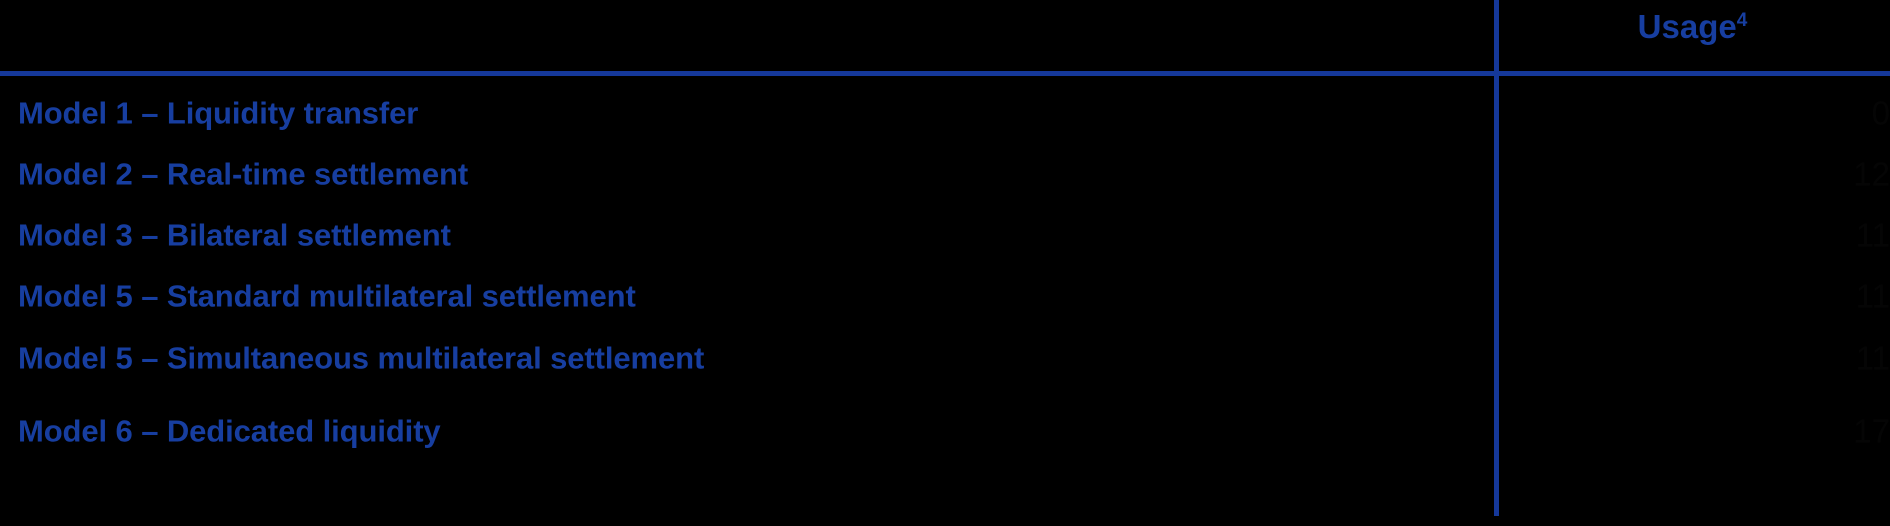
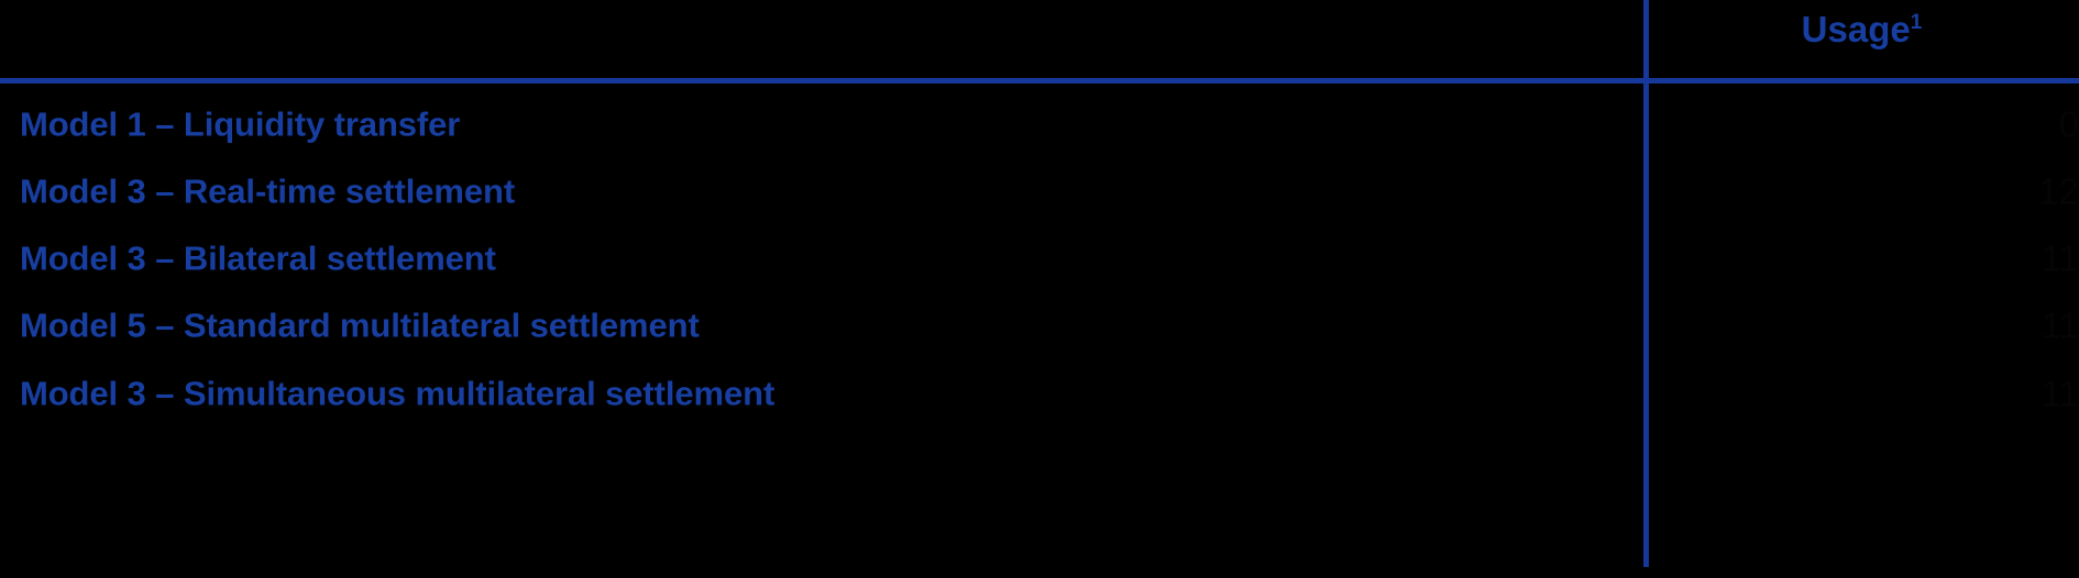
- Usage4
+ Usage1
  Model 1 – Liquidity transfer
- Model 2 – Real-time settlement
+ Model 3 – Real-time settlement
  Model 3 – Bilateral settlement
  Model 5 – Standard multilateral settlement
- Model 5 – Simultaneous multilateral settlement
+ Model 3 – Simultaneous multilateral settlement
- Model 6 – Dedicated liquidity
